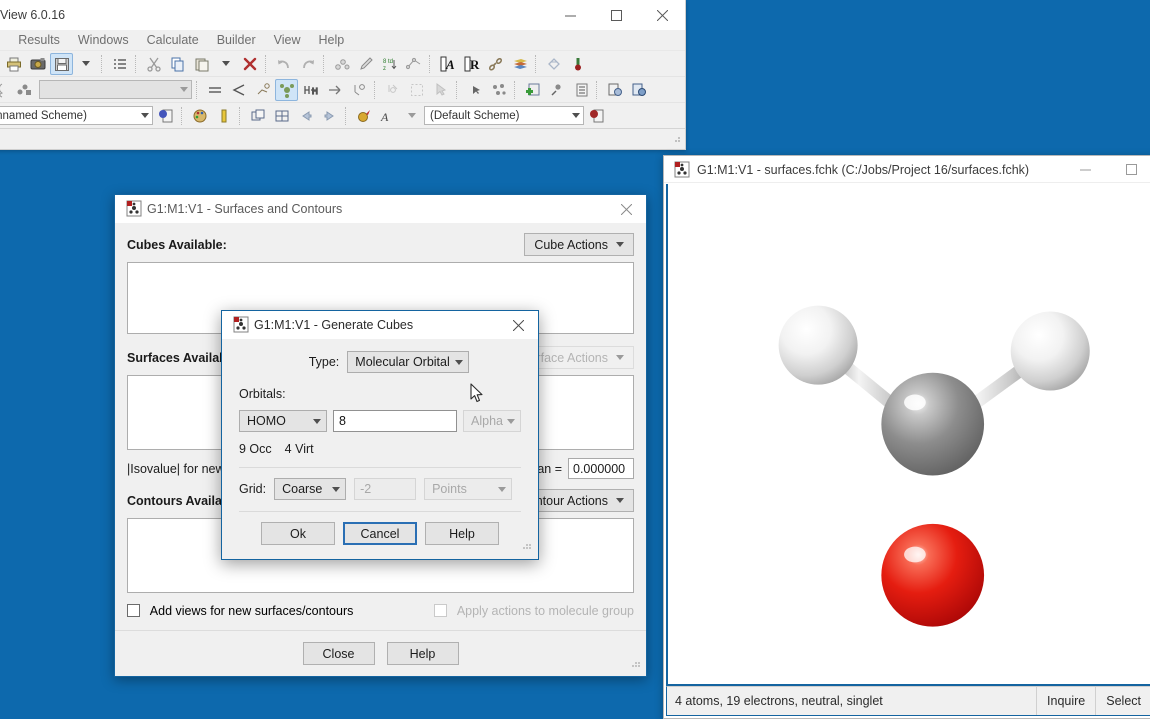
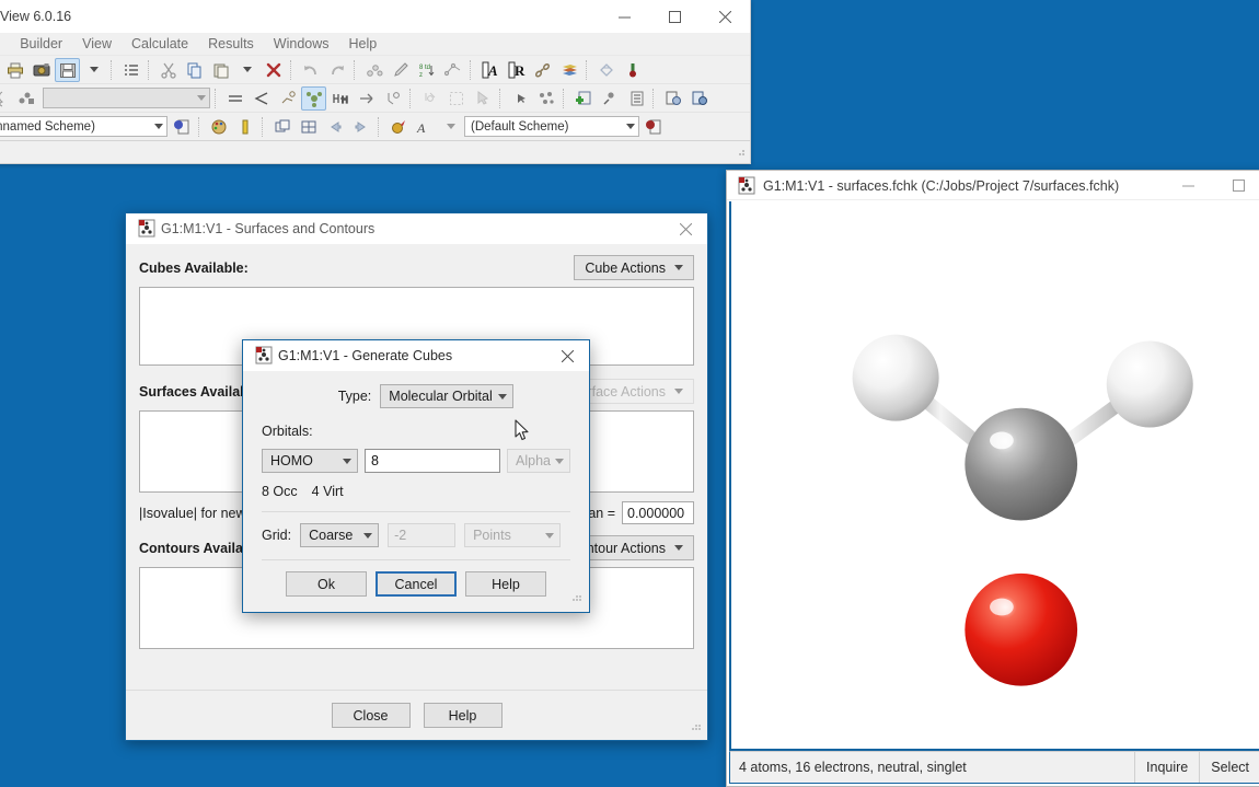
  View 6.0.16
- Results
+ Builder
- Windows
+ View
  Calculate
- Builder
+ Results
- View
+ Windows
  Help
  A
  R
  H
  named Scheme)
  A
  (Default Scheme)
- G1:M1:V1 - surfaces.fchk (C:/Jobs/Project 16/surfaces.fchk)
+ G1:M1:V1 - surfaces.fchk (C:/Jobs/Project 7/surfaces.fchk)
- 4 atoms, 19 electrons, neutral, singlet
+ 4 atoms, 16 electrons, neutral, singlet
  Inquire
  Select
  G1:M1:V1 - Surfaces and Contours
  Cubes Available:
  Cube Actions
  Surfaces Availa
  face Actions
  |Isovalue| for new
  an =
  0.000000
  Contours Availa
  ntour Actions
- Add views for new surfaces/contours
- Apply actions to molecule group
  Close
  Help
  G1:M1:V1 - Generate Cubes
  Type:
  Molecular Orbital
  Orbitals:
  HOMO
  8
  Alpha
- 9 Occ
+ 8 Occ
  4 Virt
  Grid:
  Coarse
  -2
  Points
  Ok
  Cancel
  Help
